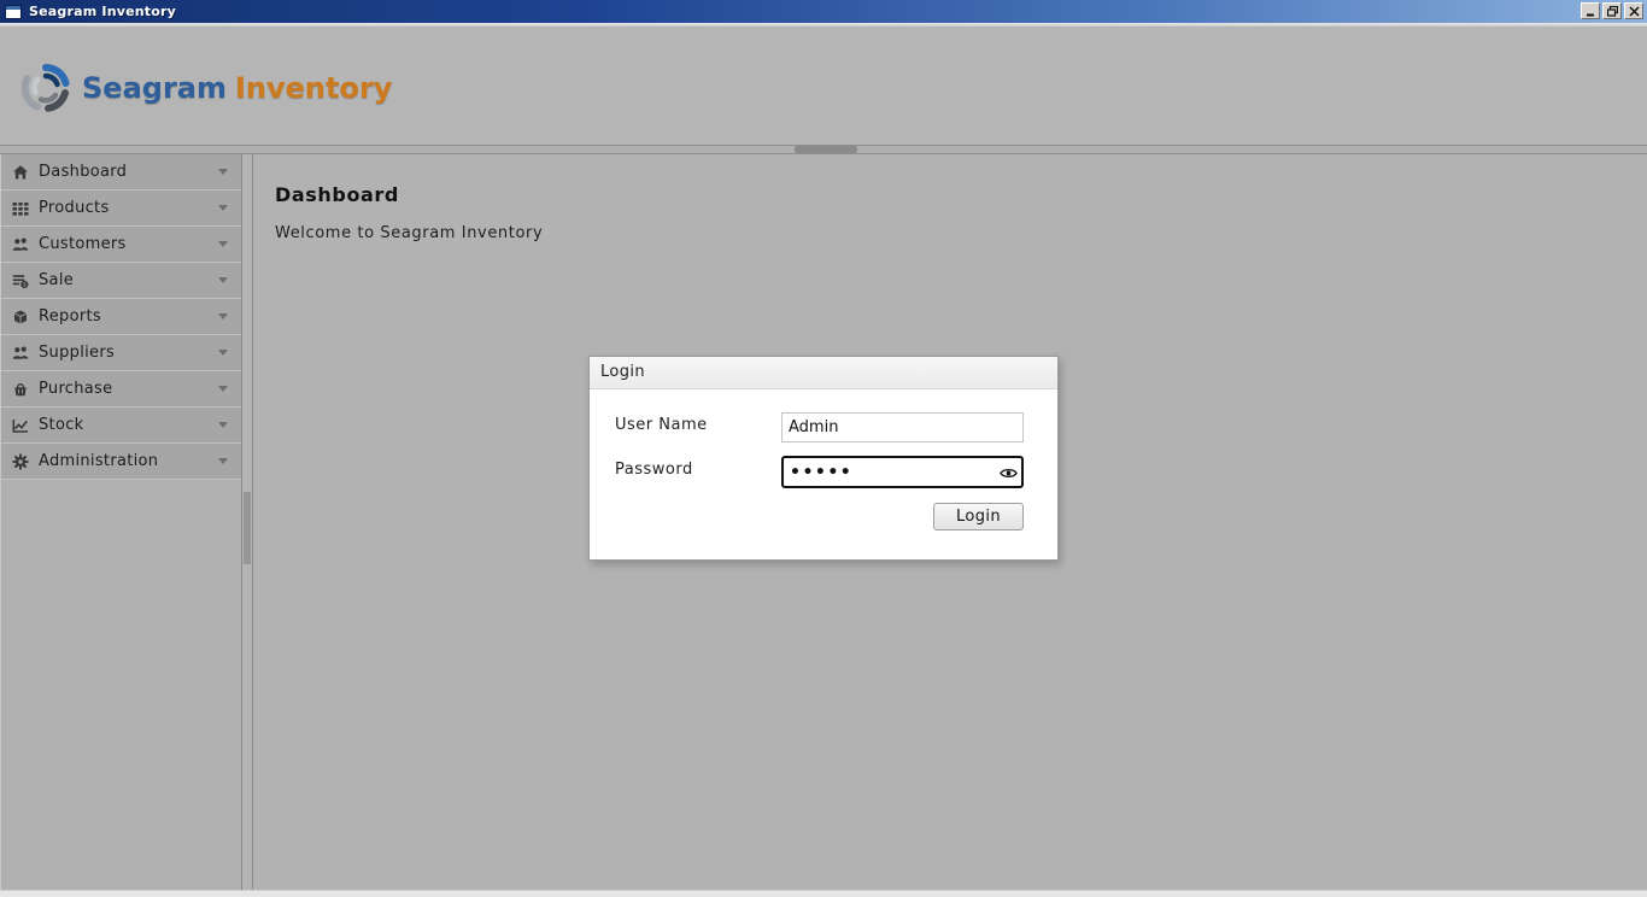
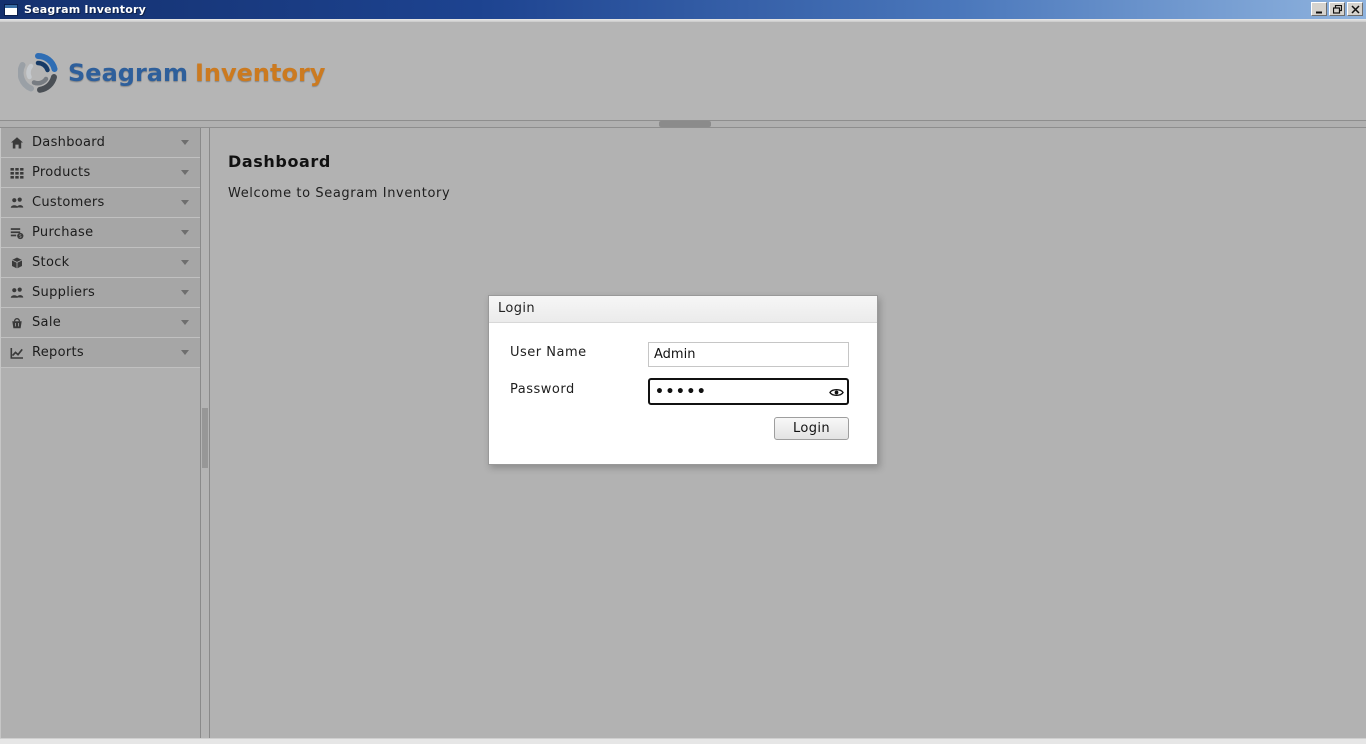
  Seagram Inventory
  Seagram Inventory
  Dashboard
  Products
  Customers
- Sale
+ Purchase
- Reports
+ Stock
  Suppliers
- Purchase
+ Sale
- Stock
+ Reports
- Administration
  Dashboard
  Welcome to Seagram Inventory
  Login
  User Name
  Admin
  Password
  •••••
  Login
